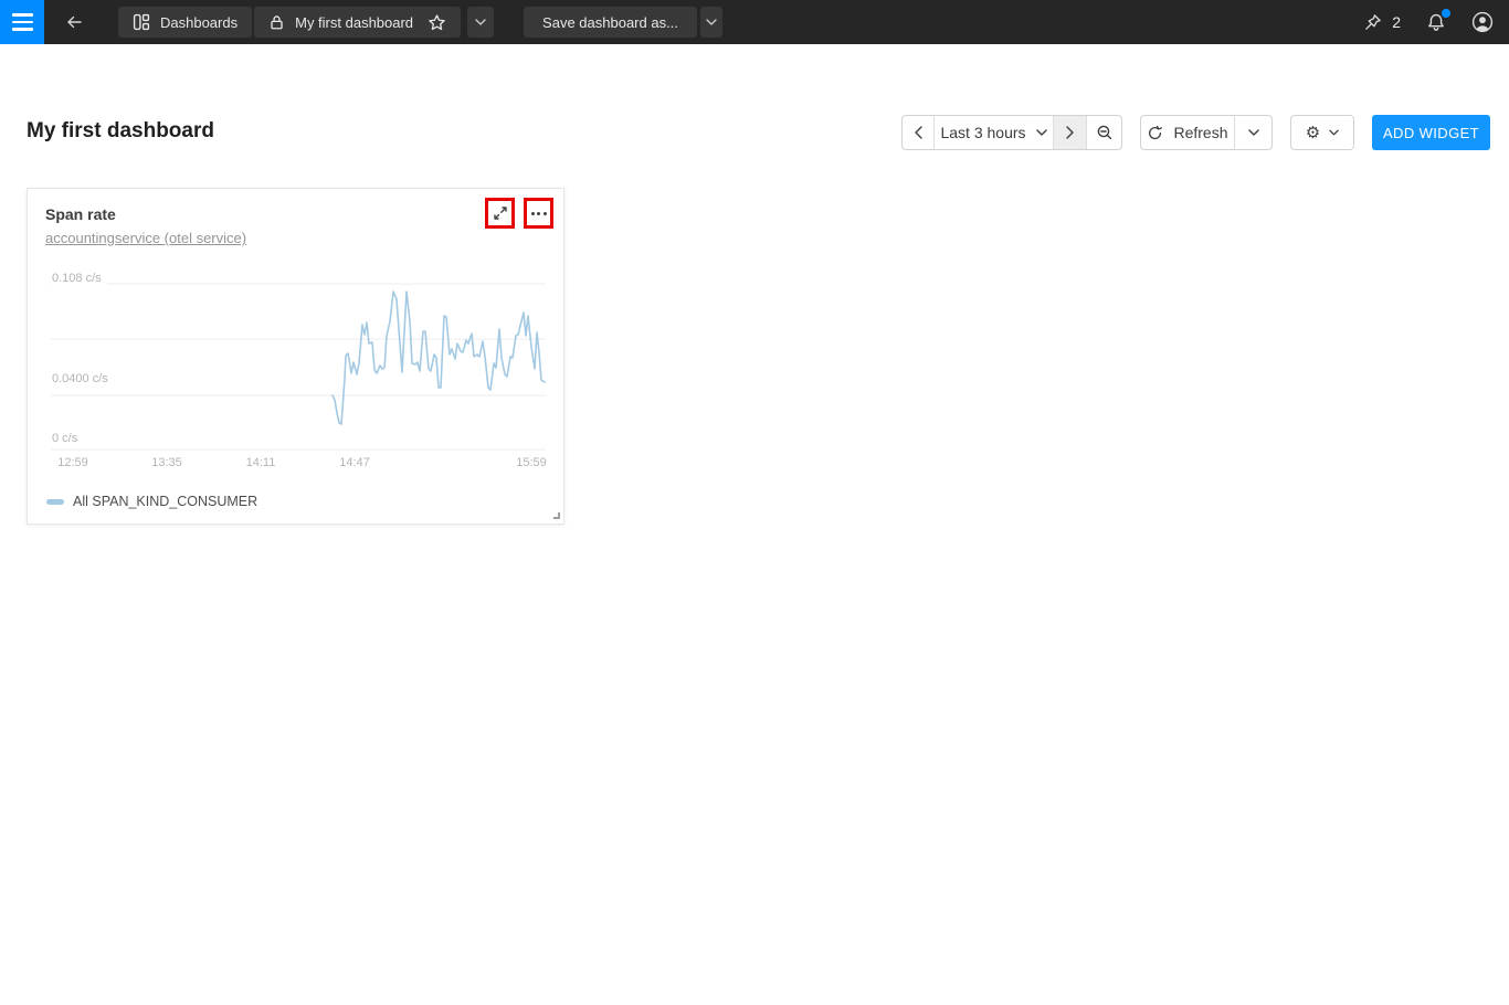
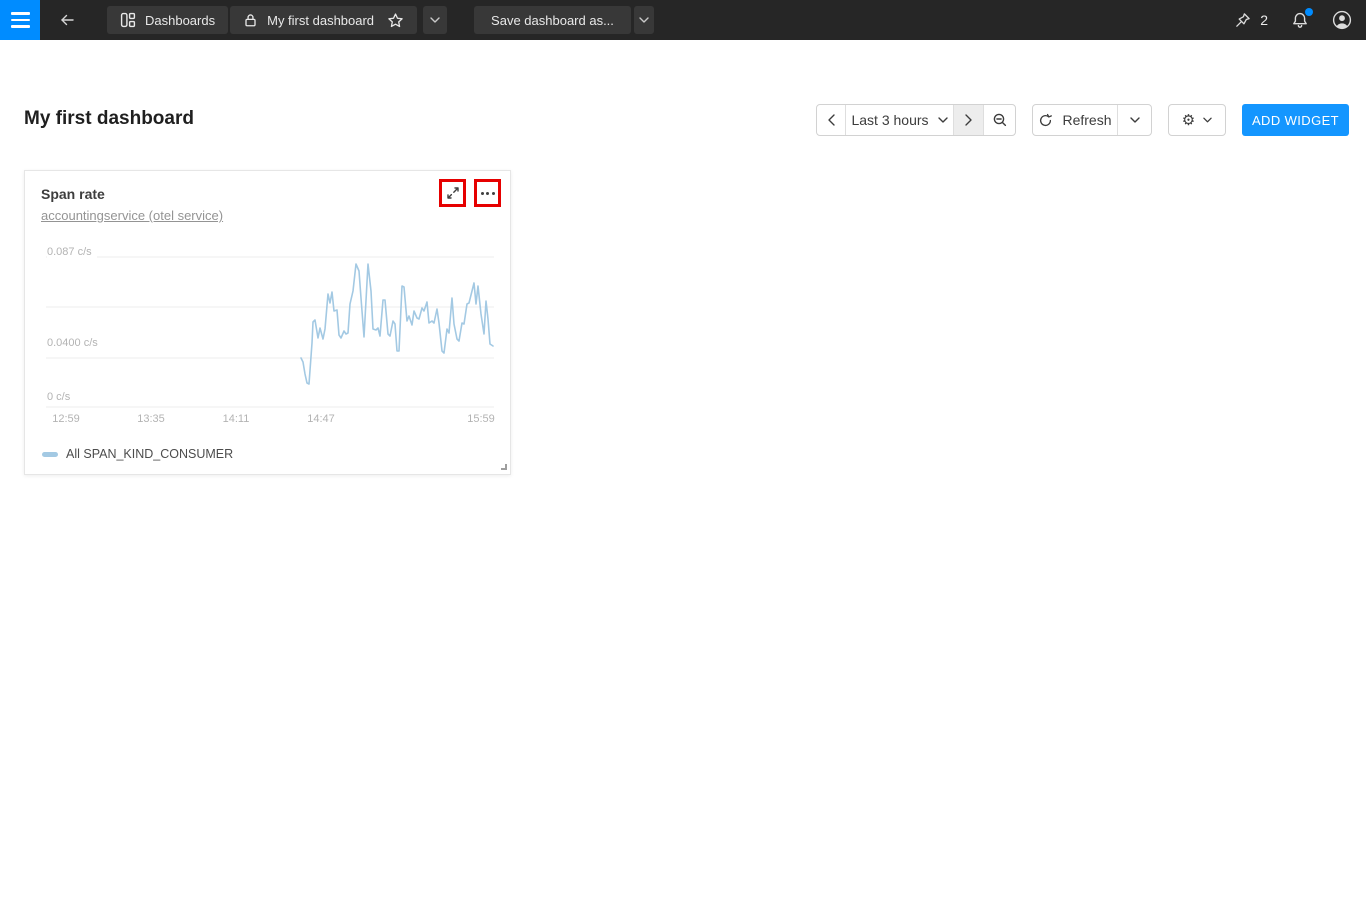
  Dashboards
  My first dashboard
  Save dashboard as...
  2
  My first dashboard
  Last 3 hours
  Refresh
  ⚙
  ADD WIDGET
  Span rate
  accountingservice (otel service)
  All SPAN_KIND_CONSUMER
- 0.108 c/s
+ 0.087 c/s
  0.0400 c/s
  0 c/s
  12:59
  13:35
  14:11
  14:47
  15:59
